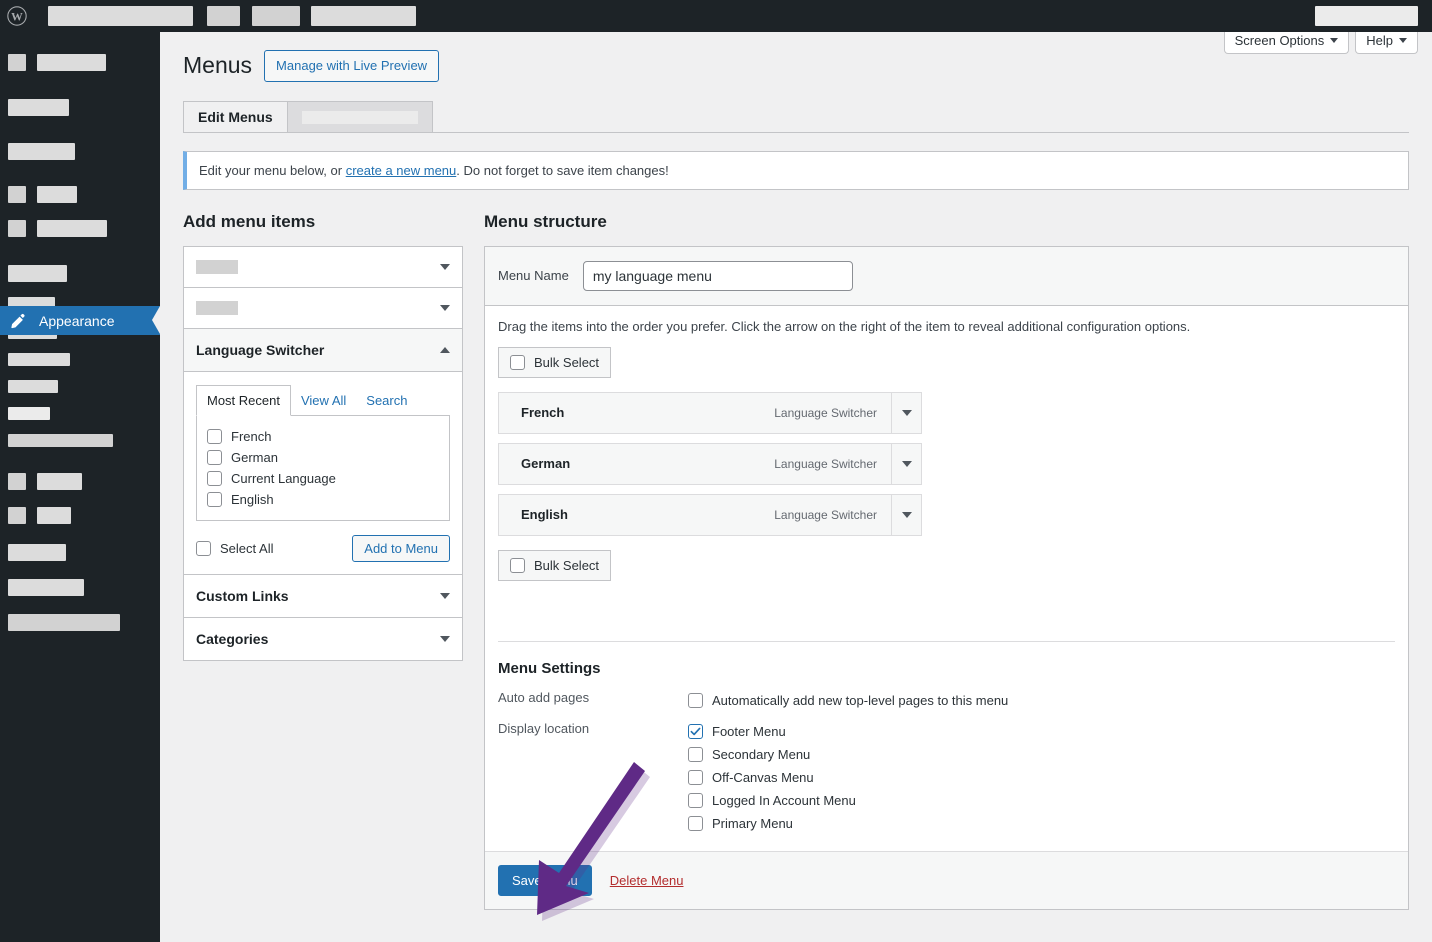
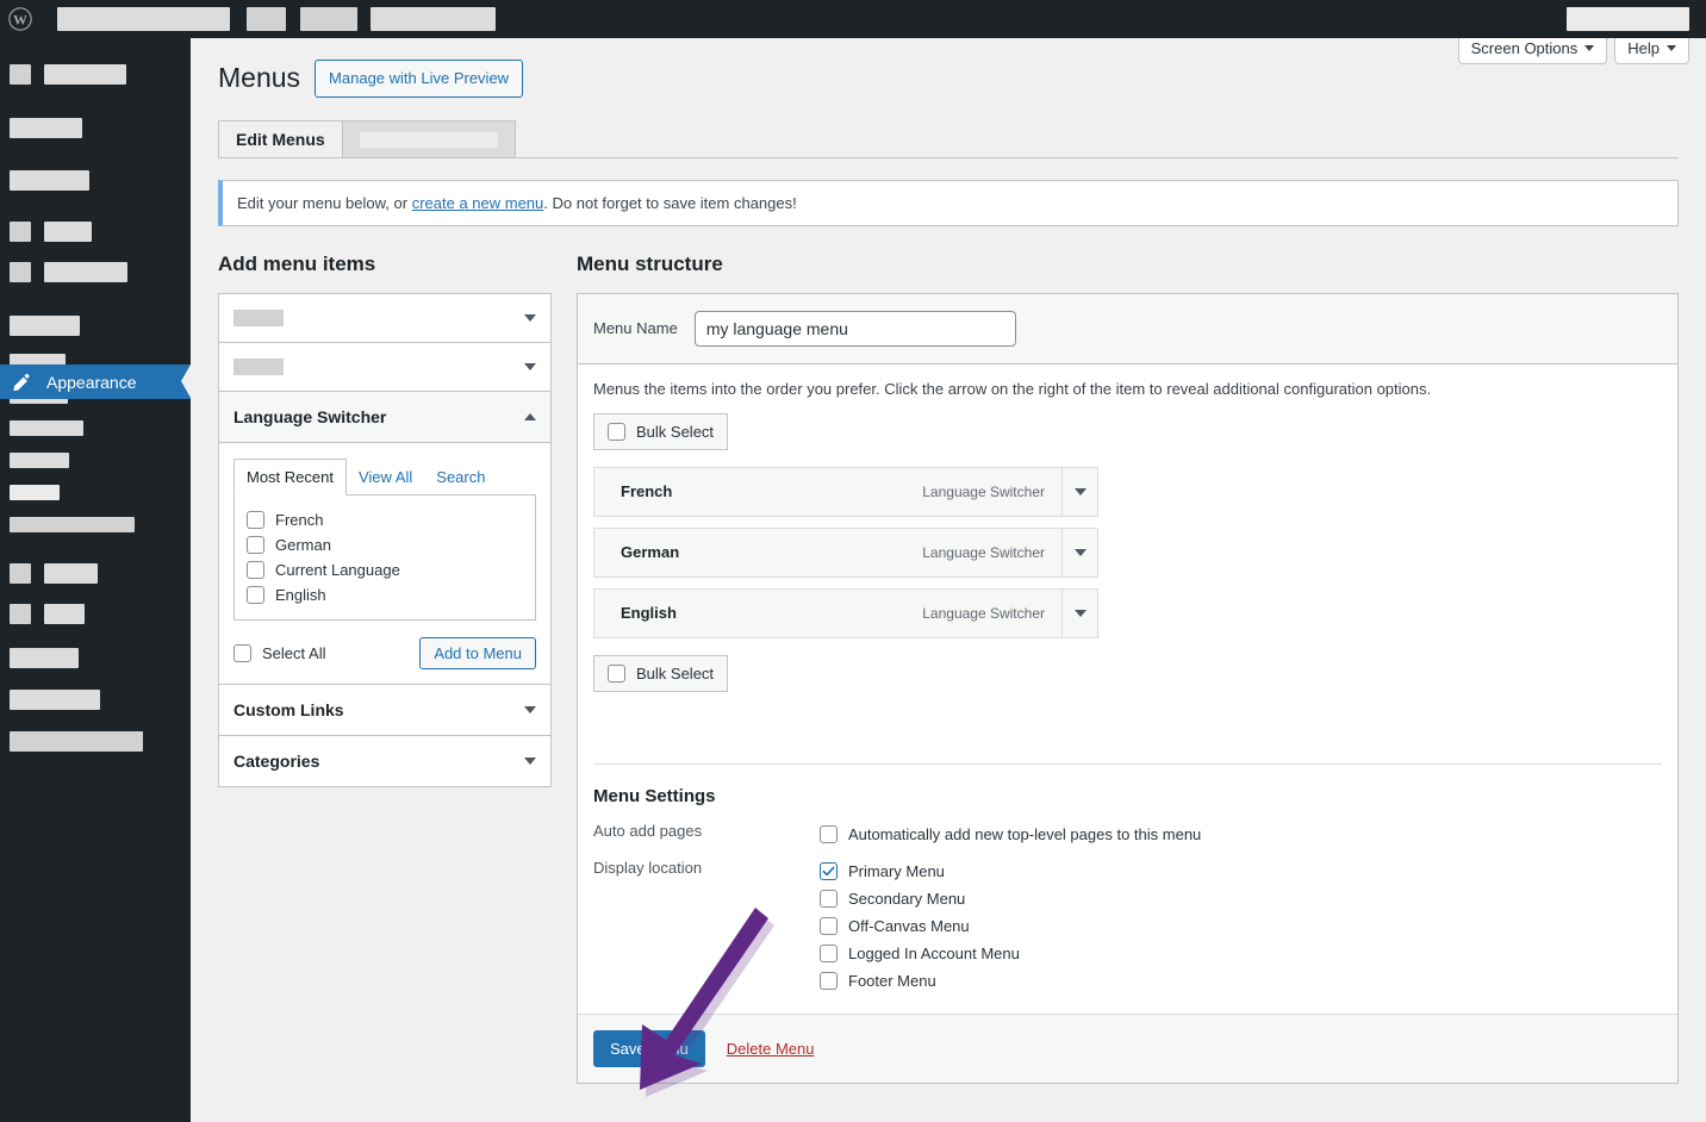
  W
  Appearance
  Screen Options
  Help
  Menus
  Manage with Live Preview
  Edit Menus
  Edit your menu below, or create a new menu. Do not forget to save item changes!
  Add menu items
  Language Switcher
  Most Recent
  View All
  Search
  French
  German
  Current Language
  English
  Select All
  Add to Menu
  Custom Links
  Categories
  Menu structure
  Menu Name
  my language menu
- Drag the items into the order you prefer. Click the arrow on the right of the item to reveal additional configuration options.
+ Menus the items into the order you prefer. Click the arrow on the right of the item to reveal additional configuration options.
  Bulk Select
  French
  Language Switcher
  German
  Language Switcher
  English
  Language Switcher
  Bulk Select
  Menu Settings
  Auto add pages
  Automatically add new top-level pages to this menu
  Display location
- Footer Menu
+ Primary Menu
  Secondary Menu
  Off-Canvas Menu
  Logged In Account Menu
- Primary Menu
+ Footer Menu
  Delete Menu
